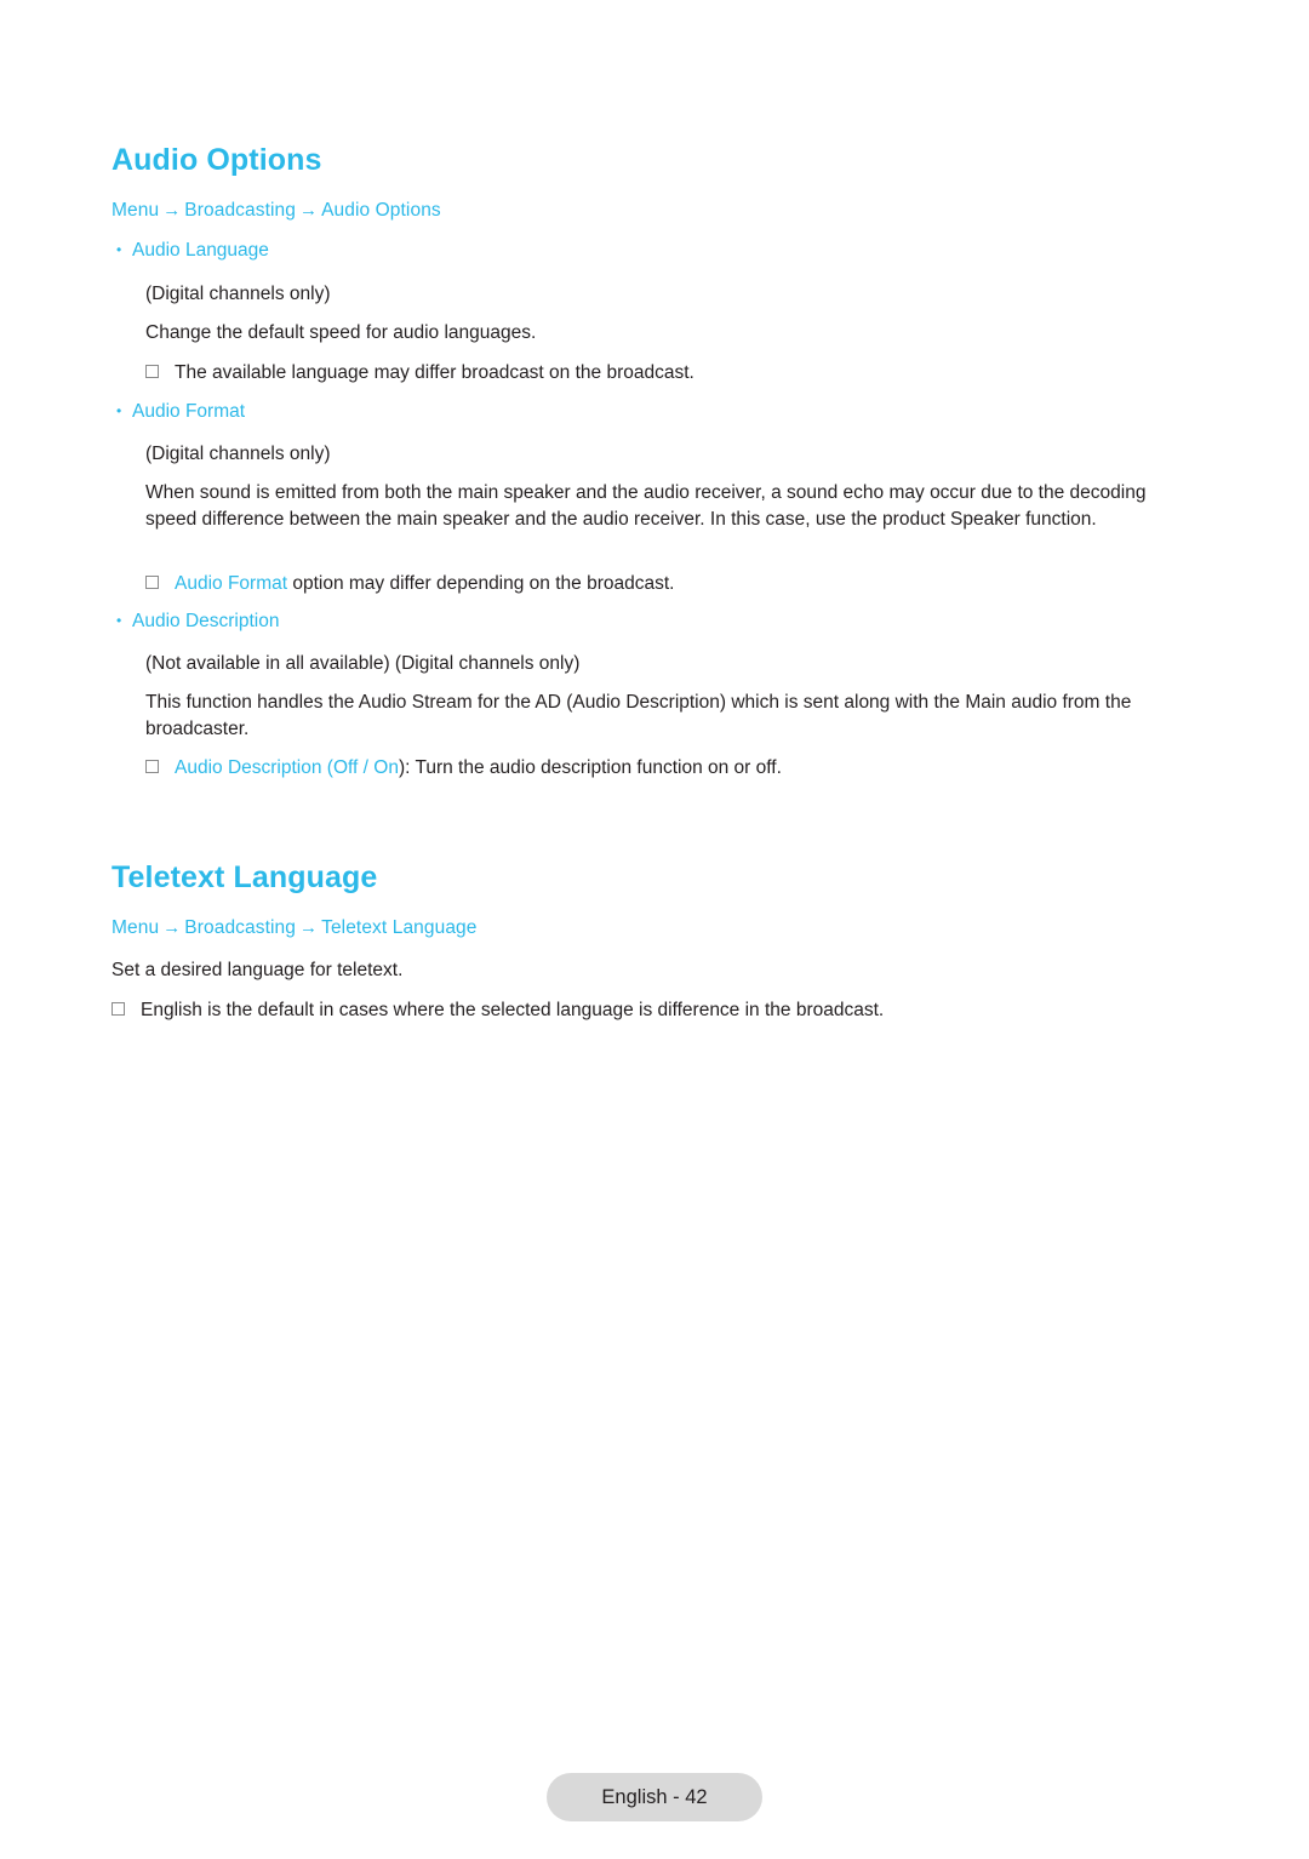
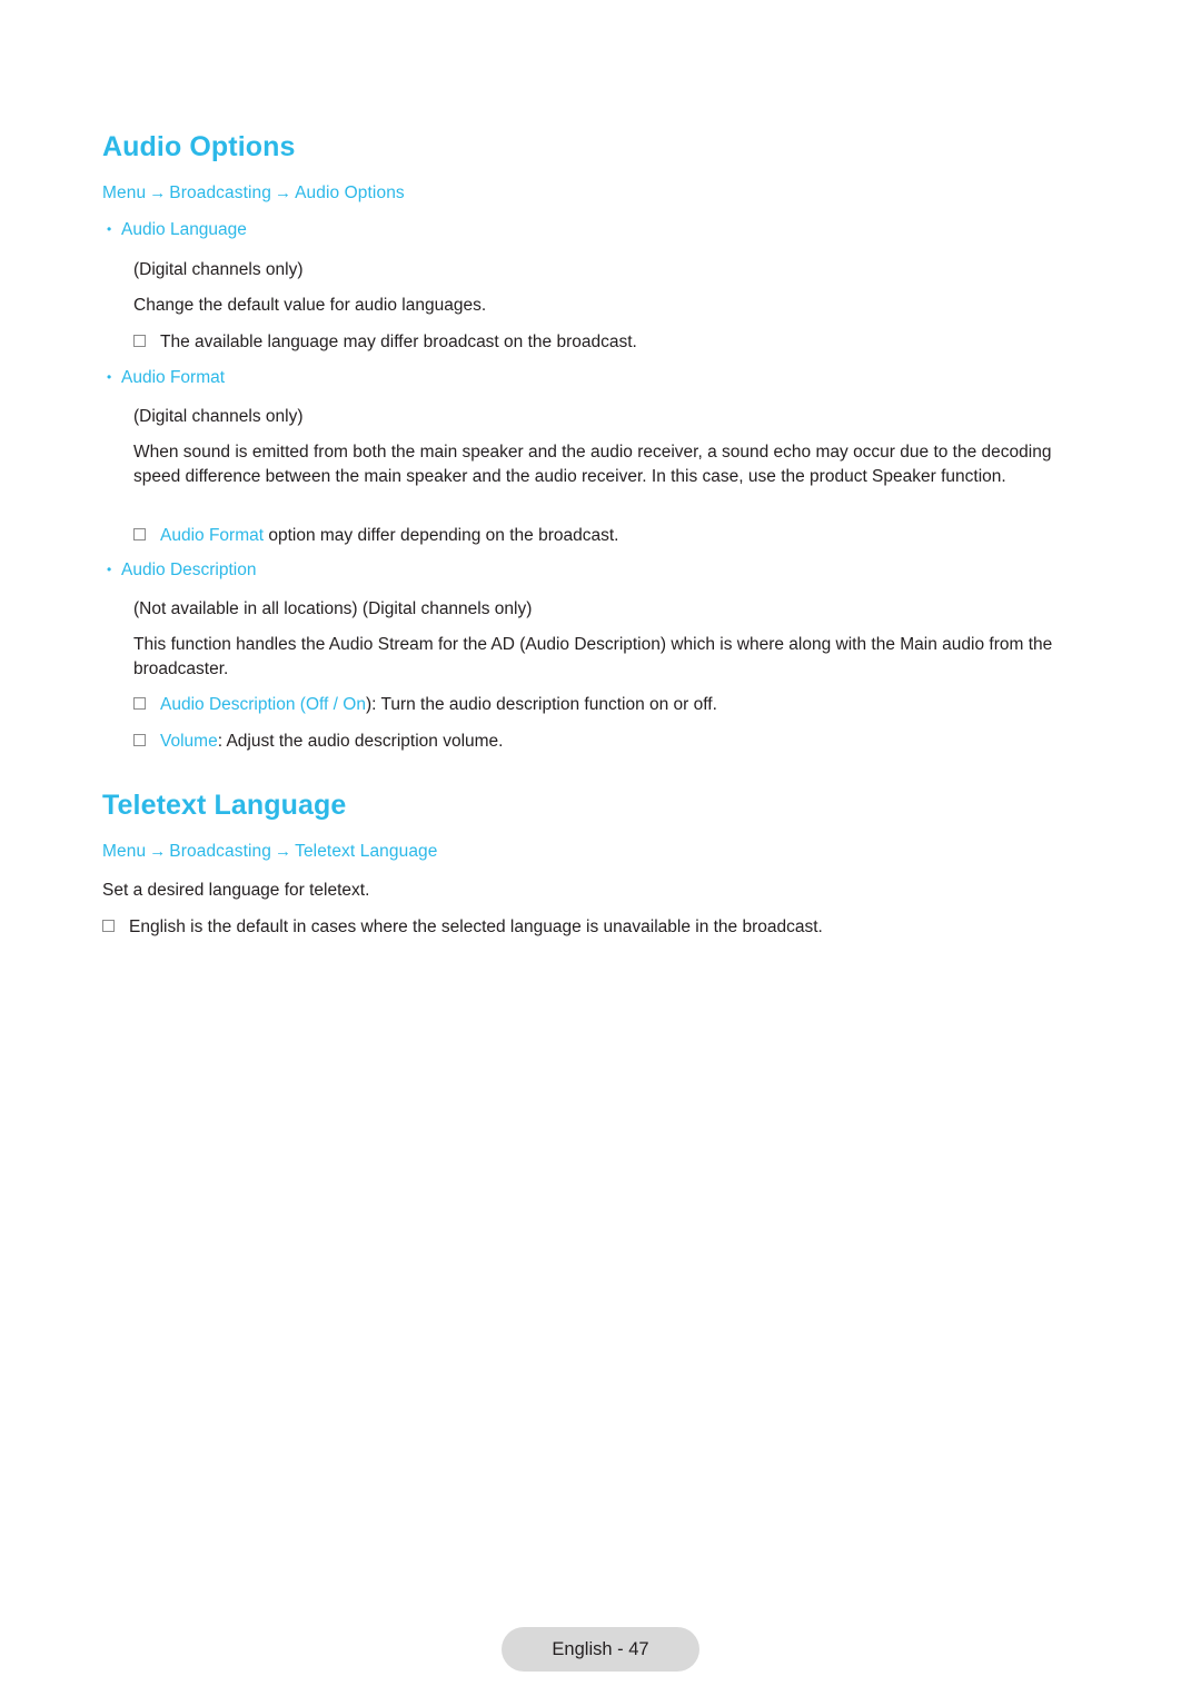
  Audio Options
  Menu → Broadcasting → Audio Options
  •
  Audio Language
  (Digital channels only)
- Change the default speed for audio languages.
+ Change the default value for audio languages.
  The available language may differ broadcast on the broadcast.
  •
  Audio Format
  (Digital channels only)
  When sound is emitted from both the main speaker and the audio receiver, a sound echo may occur due to the decoding speed difference between the main speaker and the audio receiver. In this case, use the product Speaker function.
  Audio Format option may differ depending on the broadcast.
  •
  Audio Description
- (Not available in all available) (Digital channels only)
+ (Not available in all locations) (Digital channels only)
- This function handles the Audio Stream for the AD (Audio Description) which is sent along with the Main audio from the broadcaster.
+ This function handles the Audio Stream for the AD (Audio Description) which is where along with the Main audio from the broadcaster.
  Audio Description (Off / On): Turn the audio description function on or off.
+ Volume: Adjust the audio description volume.
  Teletext Language
  Menu → Broadcasting → Teletext Language
  Set a desired language for teletext.
- English is the default in cases where the selected language is difference in the broadcast.
+ English is the default in cases where the selected language is unavailable in the broadcast.
- English - 42
+ English - 47
